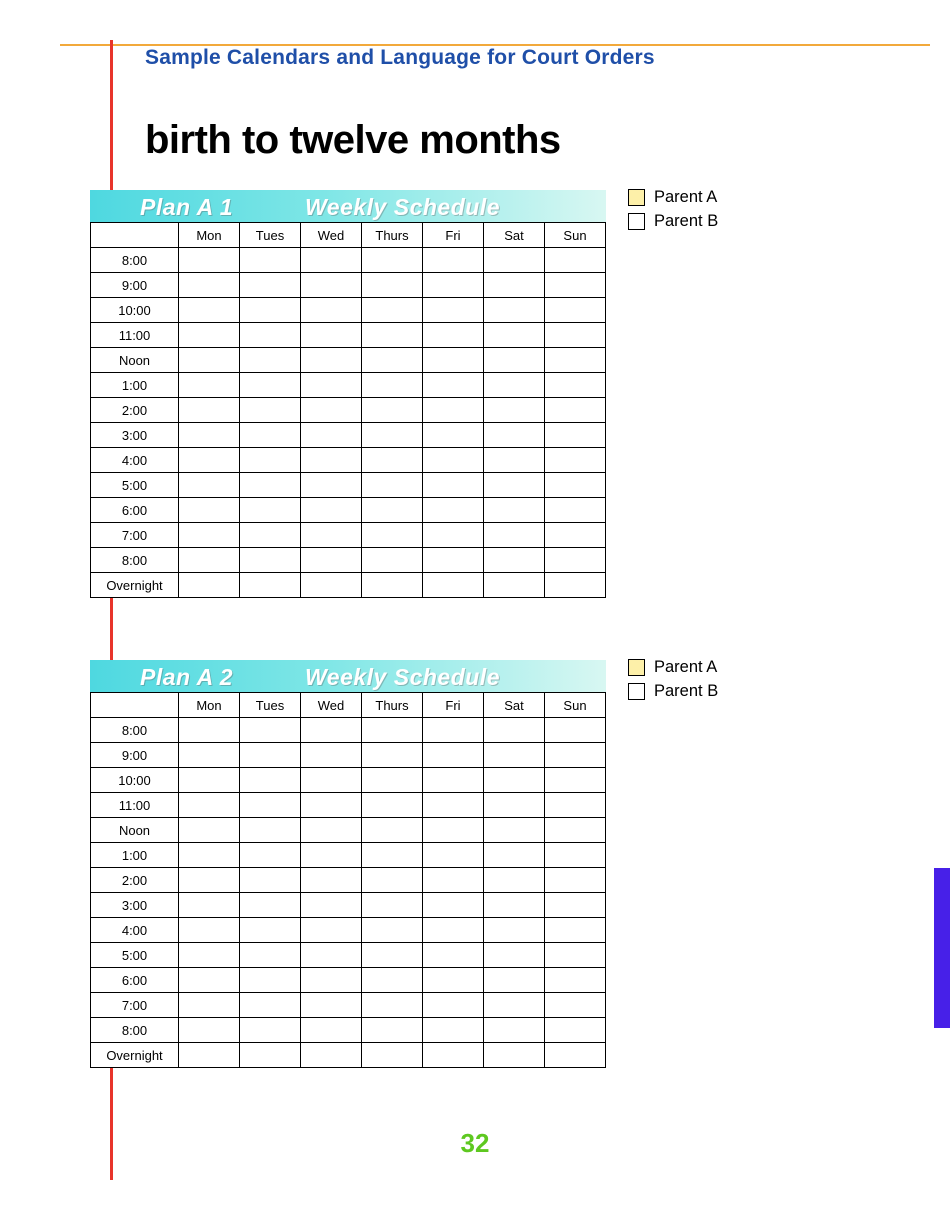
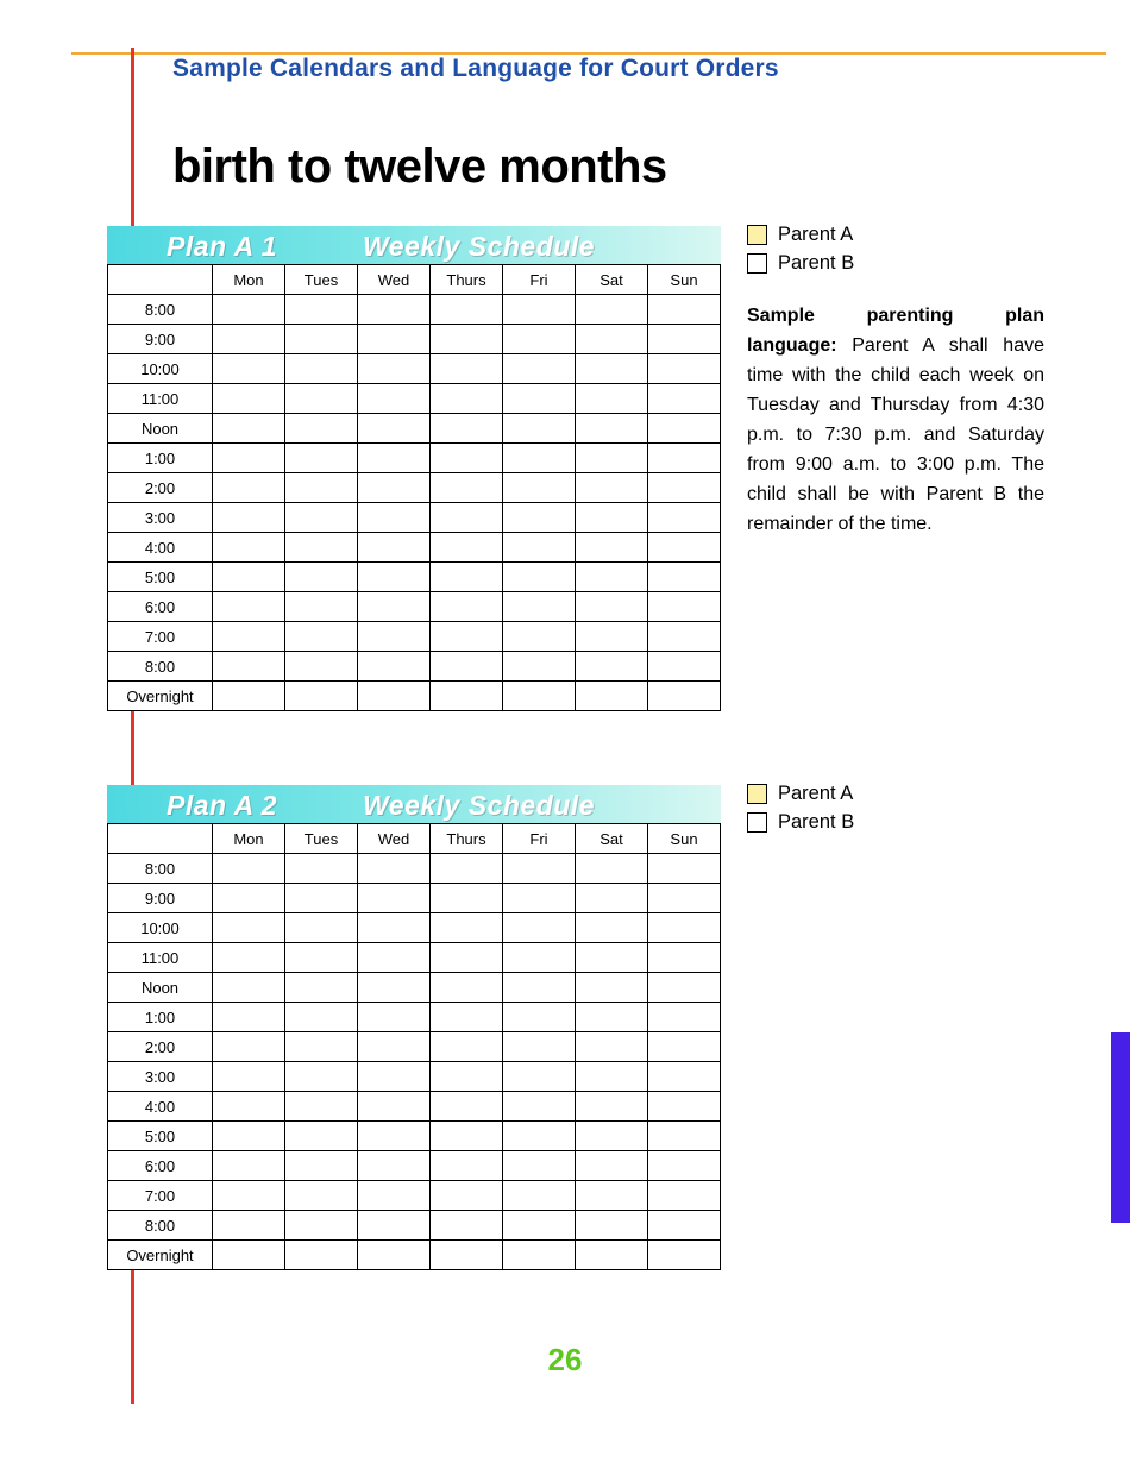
  Sample Calendars and Language for Court Orders
  birth to twelve months
  Plan A 1
  Weekly Schedule
  	Mon	Tues	Wed	Thurs	Fri	Sat	Sun
  8:00
  9:00
  10:00
  11:00
  Noon
  1:00
  2:00
  3:00
  4:00
  5:00
  6:00
  7:00
  8:00
  Overnight
  Parent A
  Parent B
+ Sample parenting plan language: Parent A shall have time with the child each week on Tuesday and Thursday from 4:30 p.m. to 7:30 p.m. and Saturday from 9:00 a.m. to 3:00 p.m. The child shall be with Parent B the remainder of the time.
  Plan A 2
  Weekly Schedule
  	Mon	Tues	Wed	Thurs	Fri	Sat	Sun
  8:00
  9:00
  10:00
  11:00
  Noon
  1:00
  2:00
  3:00
  4:00
  5:00
  6:00
  7:00
  8:00
  Overnight
  Parent A
  Parent B
- 32
+ 26
